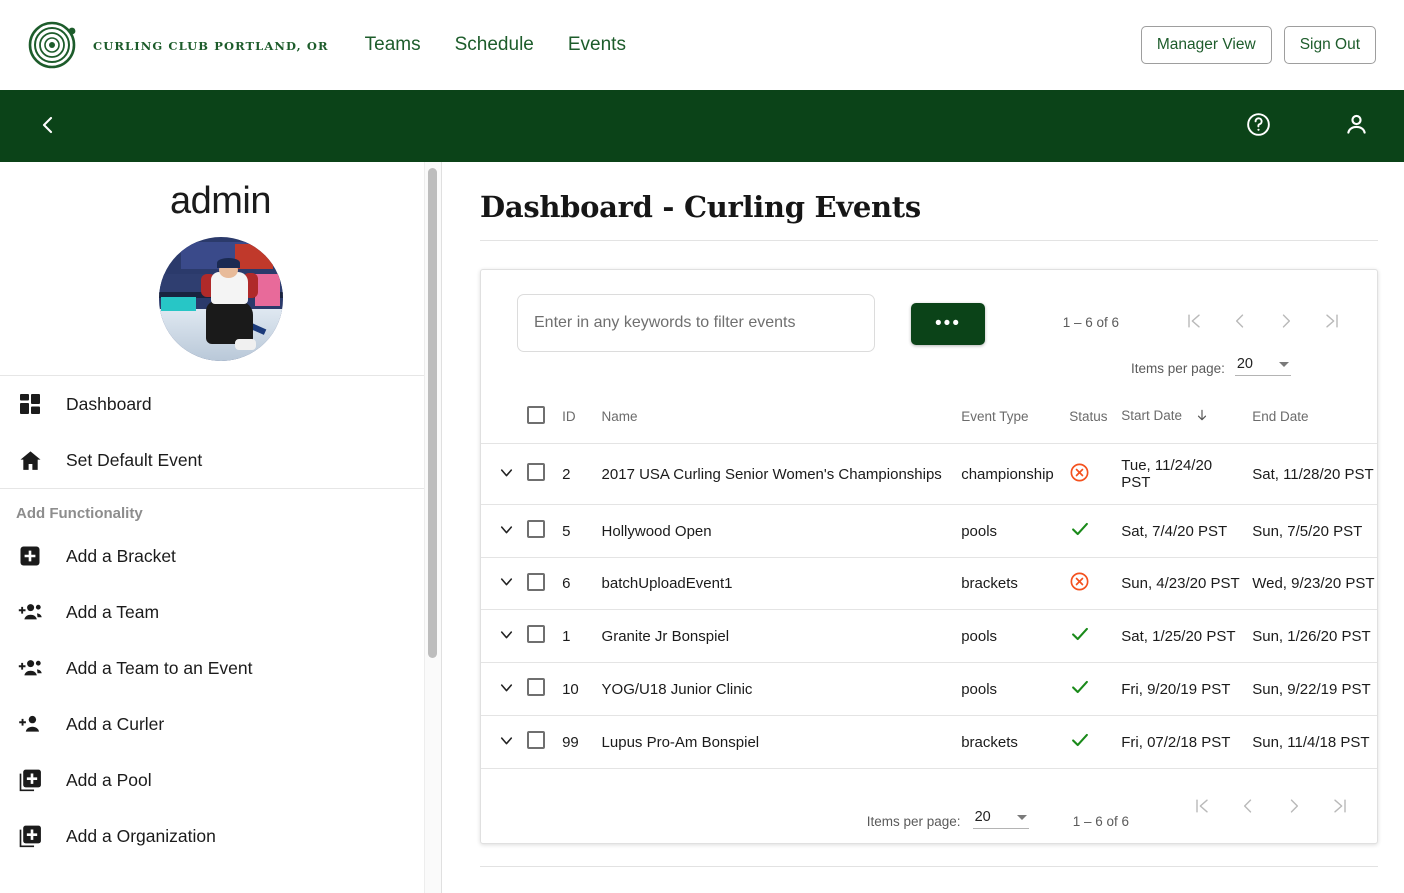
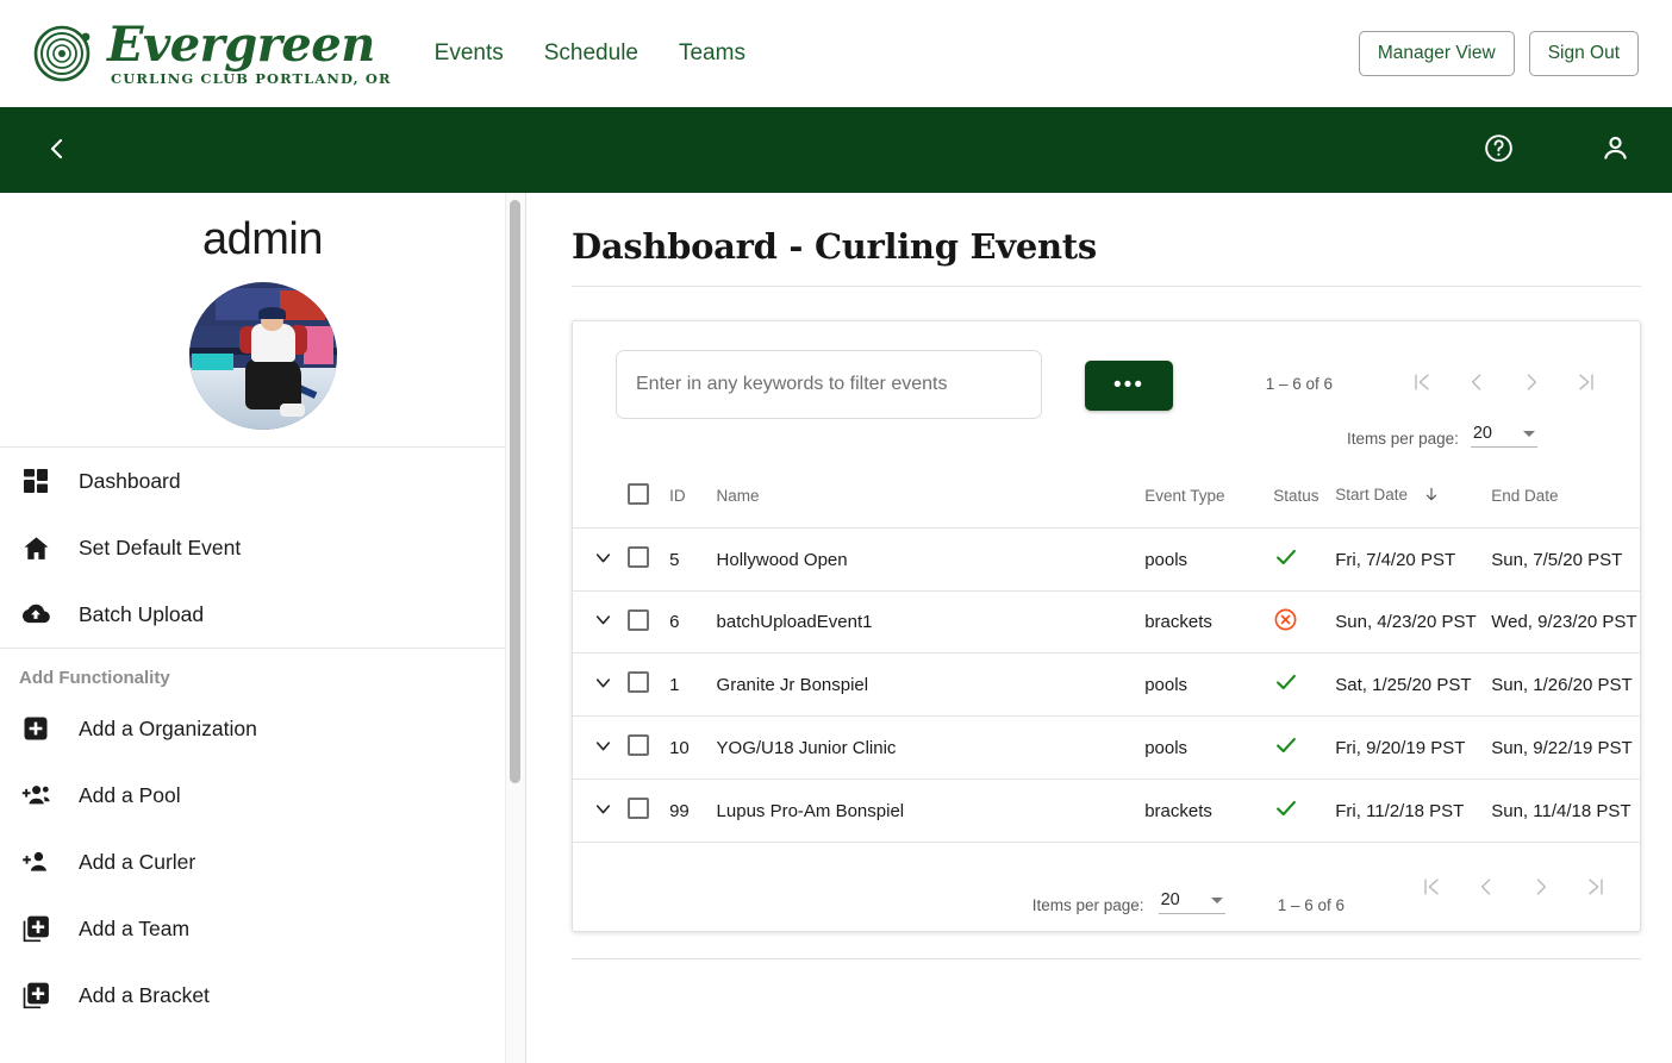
+ Evergreen
  CURLING CLUB PORTLAND, OR
- Teams
+ Events
  Schedule
- Events
+ Teams
  Manager View
  Sign Out
  admin
  Dashboard
  Set Default Event
+ Batch Upload
  Add Functionality
- Add a Bracket
+ Add a Organization
- Add a Team
+ Add a Pool
- Add a Team to an Event
  Add a Curler
- Add a Pool
+ Add a Team
- Add a Organization
+ Add a Bracket
  Dashboard - Curling Events
  Enter in any keywords to filter events
  •••
  1 – 6 of 6
  Items per page:
  20
  		ID	Name	Event Type	Status	Start Date	End Date
- 		2	2017 USA Curling Senior Women's Championships	championship		Tue, 11/24/20 PST	Sat, 11/28/20 PST
- 		5	Hollywood Open	pools		Sat, 7/4/20 PST	Sun, 7/5/20 PST
+ 		5	Hollywood Open	pools		Fri, 7/4/20 PST	Sun, 7/5/20 PST
  		6	batchUploadEvent1	brackets		Sun, 4/23/20 PST	Wed, 9/23/20 PST
  		1	Granite Jr Bonspiel	pools		Sat, 1/25/20 PST	Sun, 1/26/20 PST
  		10	YOG/U18 Junior Clinic	pools		Fri, 9/20/19 PST	Sun, 9/22/19 PST
- 		99	Lupus Pro-Am Bonspiel	brackets		Fri, 07/2/18 PST	Sun, 11/4/18 PST
+ 		99	Lupus Pro-Am Bonspiel	brackets		Fri, 11/2/18 PST	Sun, 11/4/18 PST
  Items per page:
  20
  1 – 6 of 6
